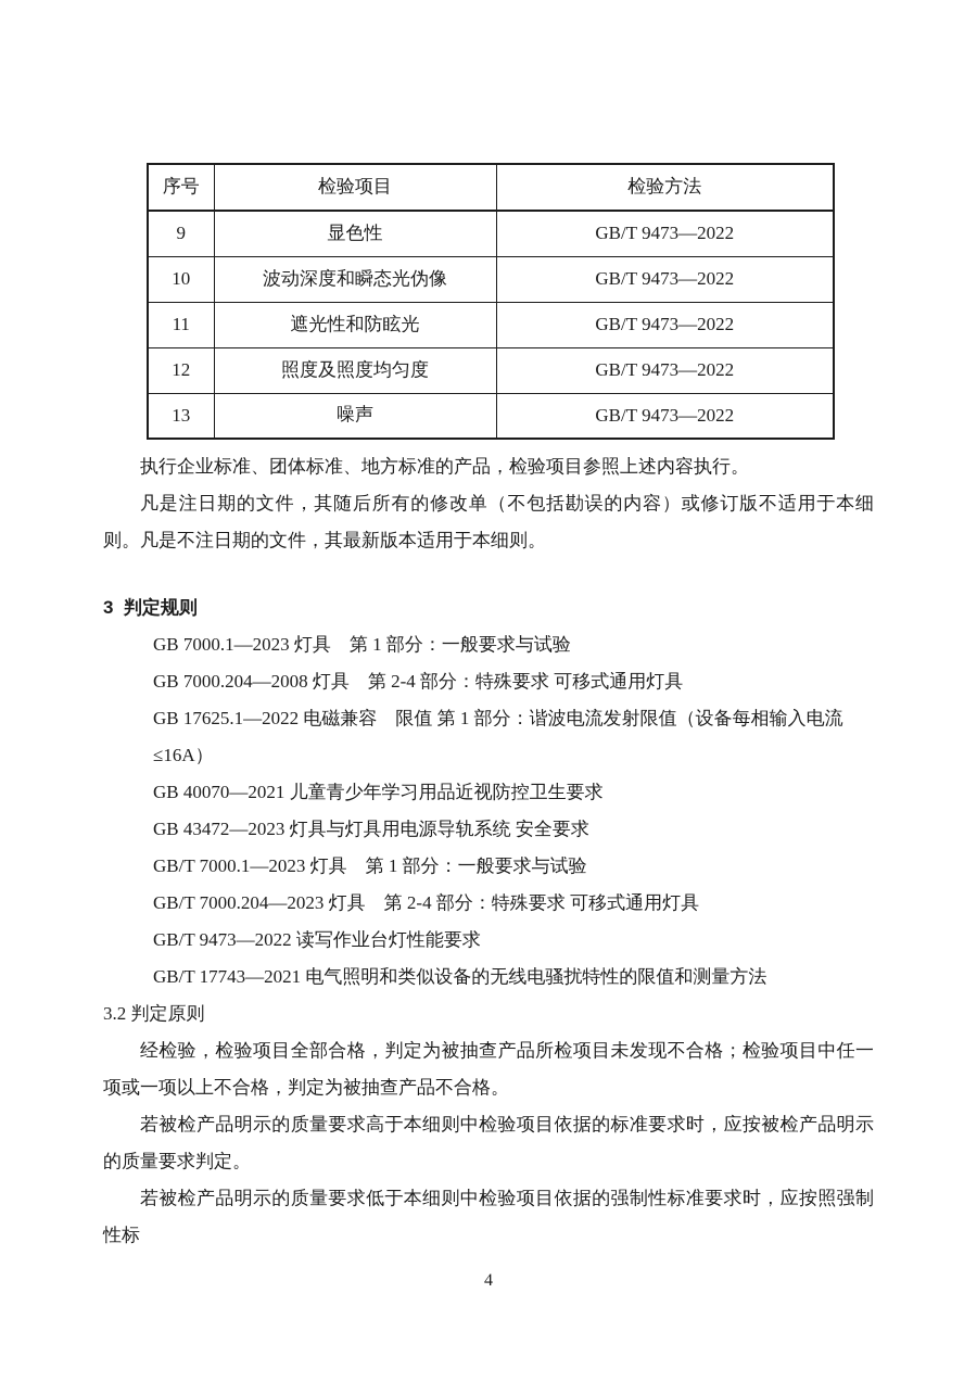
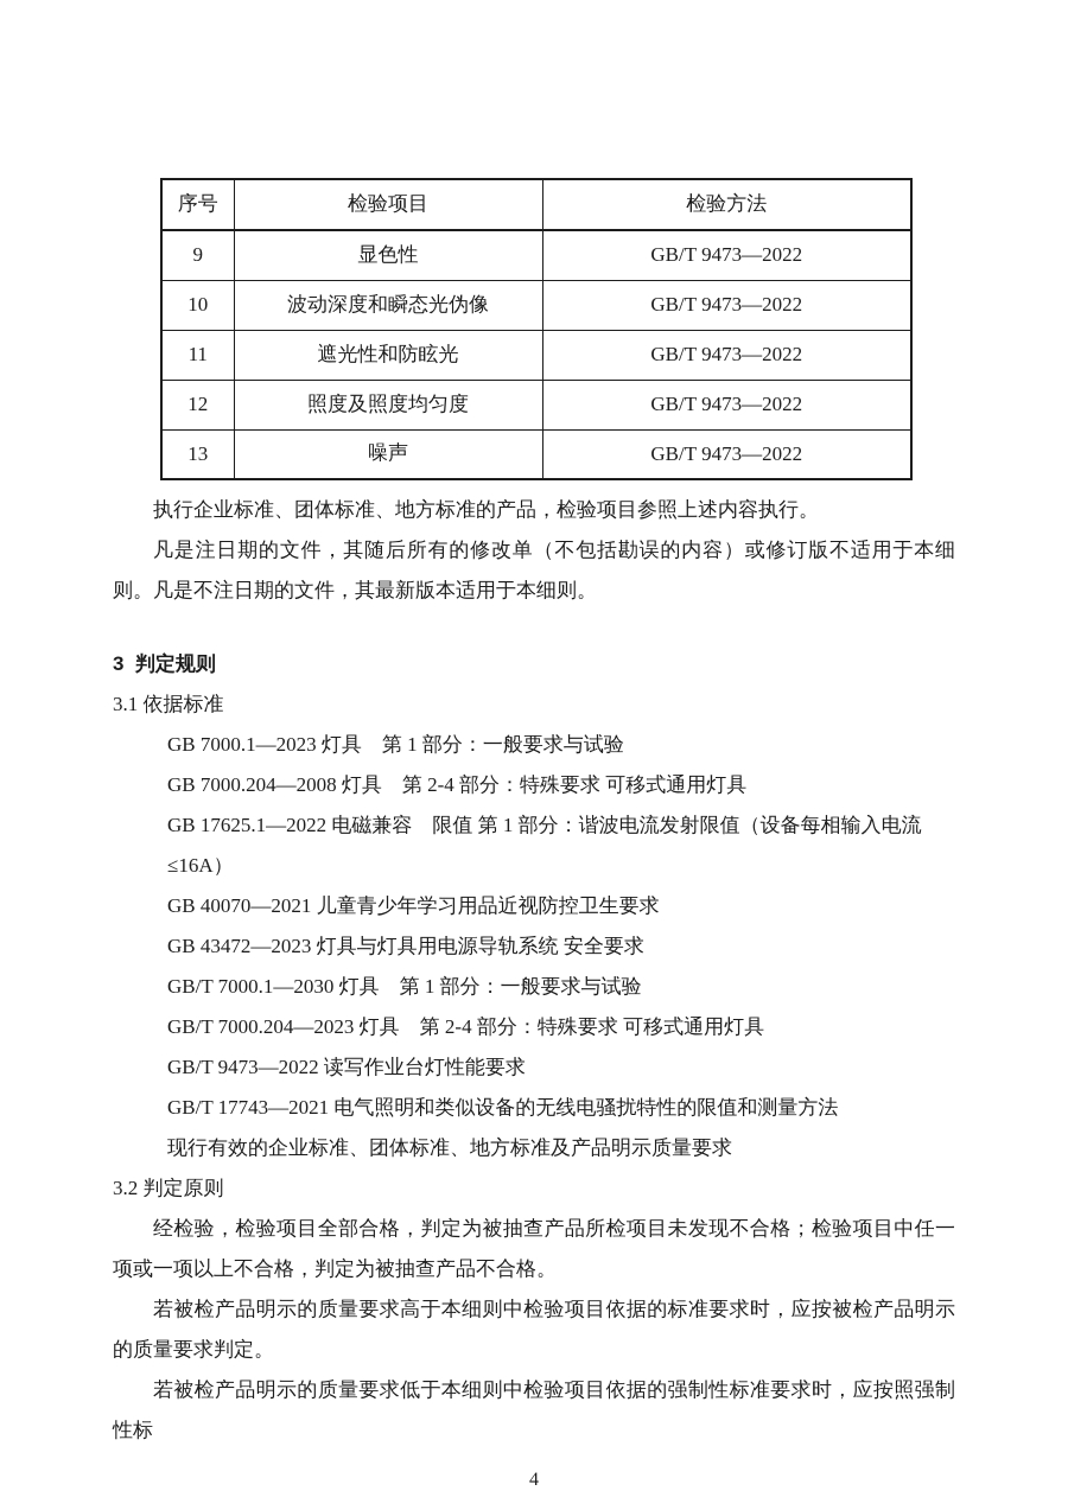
  序号	检验项目	检验方法
  9	显色性	GB/T 9473—2022
  10	波动深度和瞬态光伪像	GB/T 9473—2022
  11	遮光性和防眩光	GB/T 9473—2022
  12	照度及照度均匀度	GB/T 9473—2022
  13	噪声	GB/T 9473—2022
  执行企业标准、团体标准、地方标准的产品，检验项目参照上述内容执行。
  凡是注日期的文件，其随后所有的修改单（不包括勘误的内容）或修订版不适用于本细则。凡是不注日期的文件，其最新版本适用于本细则。
  3 判定规则
+ 3.1 依据标准
  GB 7000.1—2023 灯具 第 1 部分：一般要求与试验
  GB 7000.204—2008 灯具 第 2-4 部分：特殊要求 可移式通用灯具
  GB 17625.1—2022 电磁兼容 限值 第 1 部分：谐波电流发射限值（设备每相输入电流≤16A）
  GB 40070—2021 儿童青少年学习用品近视防控卫生要求
  GB 43472—2023 灯具与灯具用电源导轨系统 安全要求
- GB/T 7000.1—2023 灯具 第 1 部分：一般要求与试验
+ GB/T 7000.1—2030 灯具 第 1 部分：一般要求与试验
  GB/T 7000.204—2023 灯具 第 2-4 部分：特殊要求 可移式通用灯具
  GB/T 9473—2022 读写作业台灯性能要求
  GB/T 17743—2021 电气照明和类似设备的无线电骚扰特性的限值和测量方法
+ 现行有效的企业标准、团体标准、地方标准及产品明示质量要求
  3.2 判定原则
  经检验，检验项目全部合格，判定为被抽查产品所检项目未发现不合格；检验项目中任一项或一项以上不合格，判定为被抽查产品不合格。
  若被检产品明示的质量要求高于本细则中检验项目依据的标准要求时，应按被检产品明示的质量要求判定。
  若被检产品明示的质量要求低于本细则中检验项目依据的强制性标准要求时，应按照强制性标
  4
